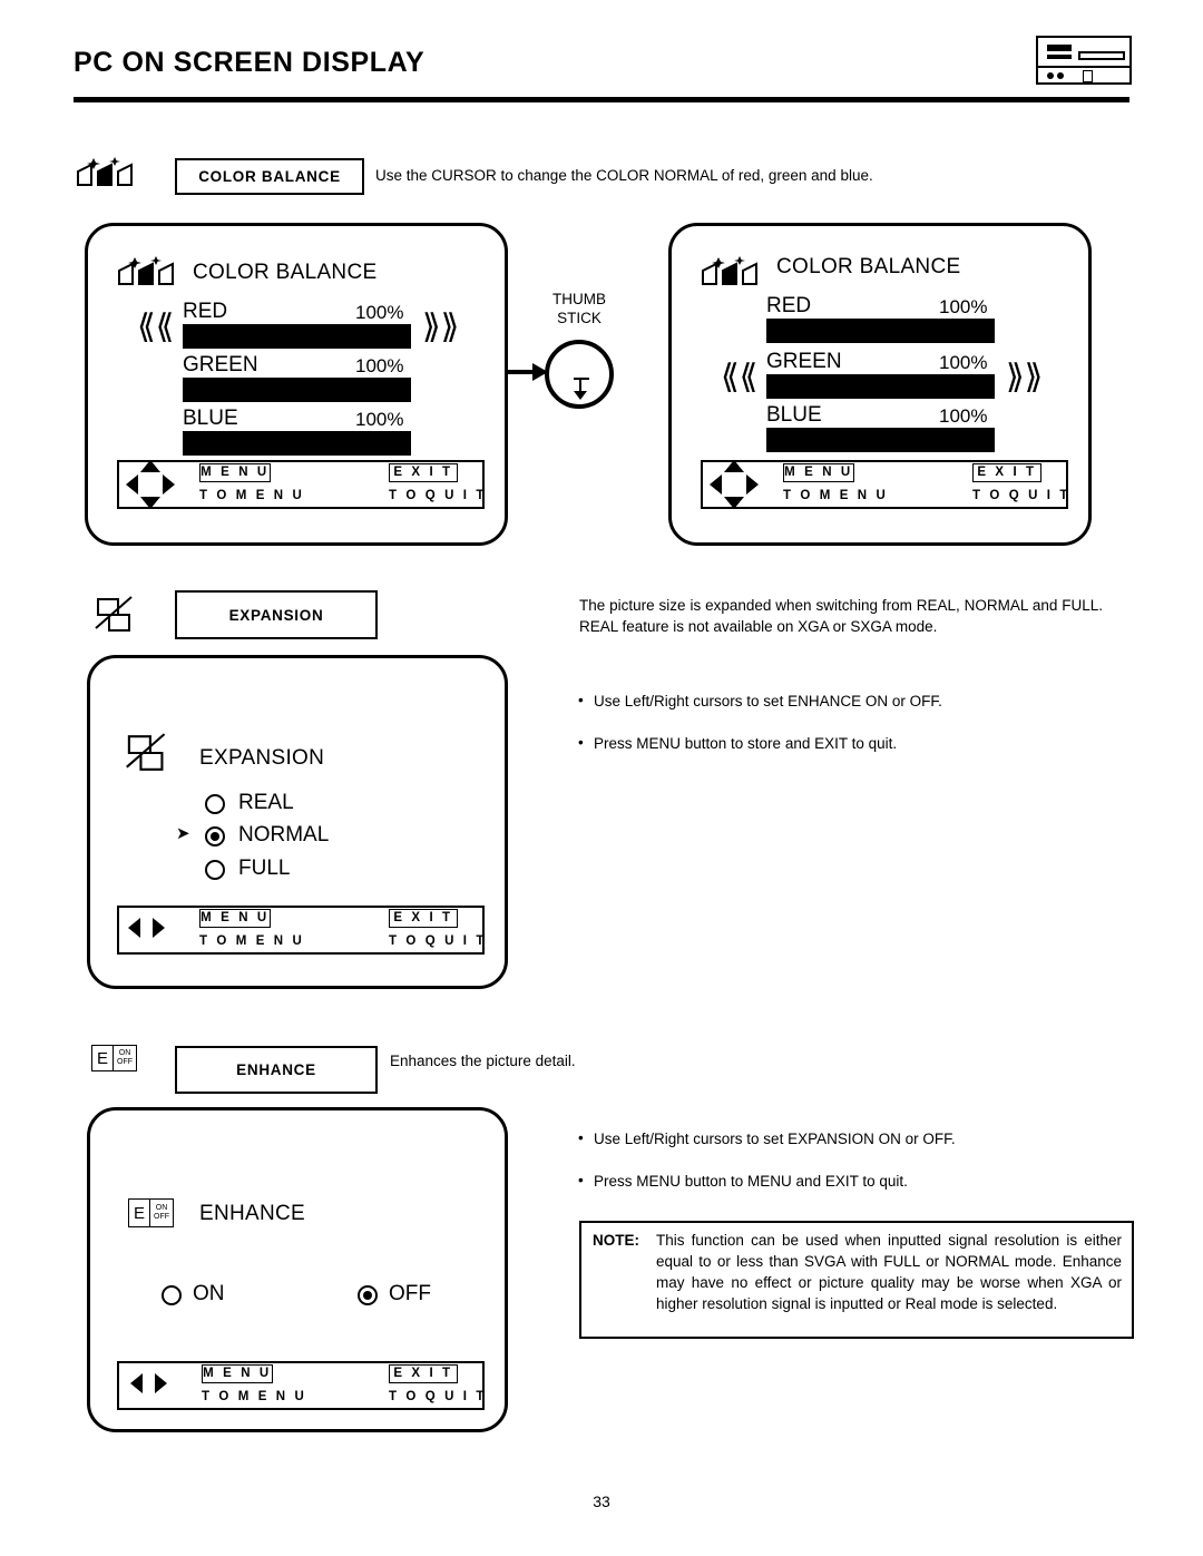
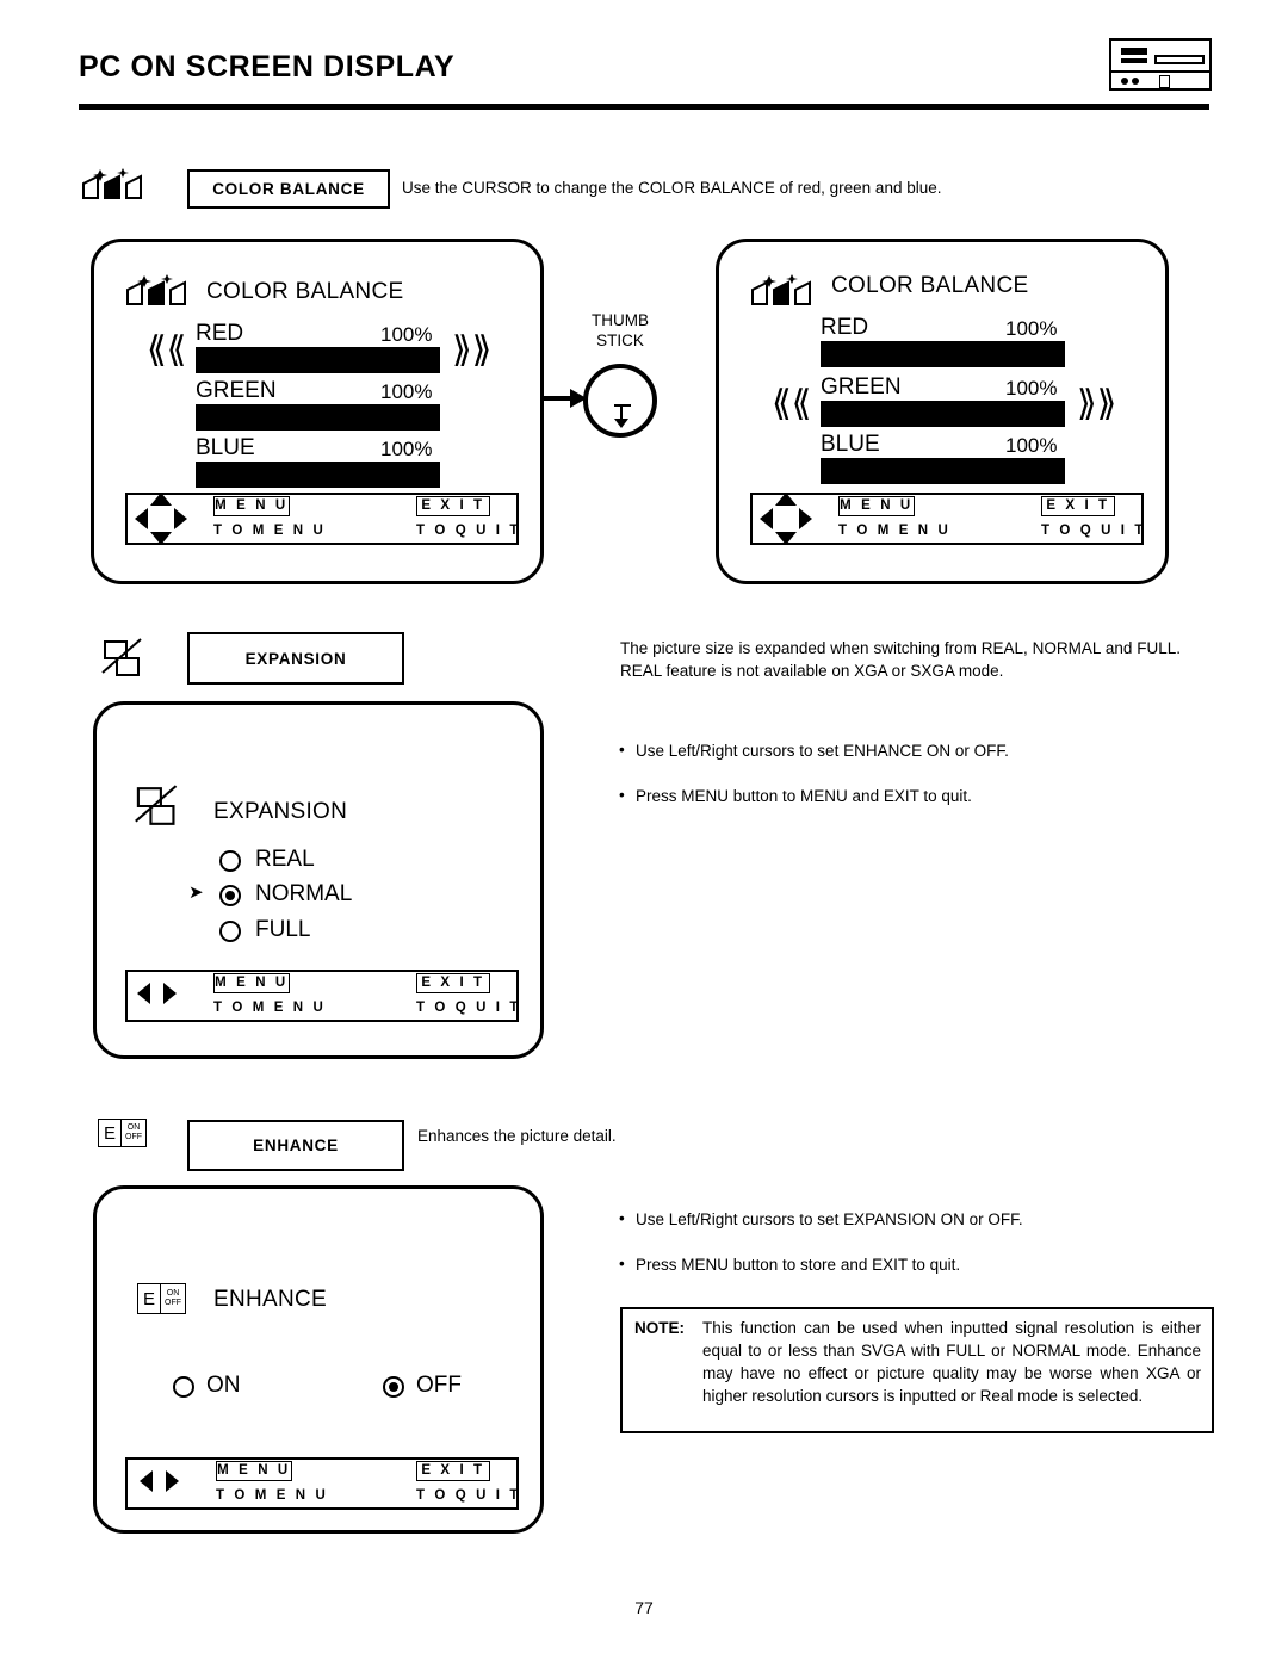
  PC ON SCREEN DISPLAY
  COLOR BALANCE
- Use the CURSOR to change the COLOR NORMAL of red, green and blue.
+ Use the CURSOR to change the COLOR BALANCE of red, green and blue.
  COLOR BALANCE
  RED
  100%
  ⟪⟪
  ⟫⟫
  GREEN
  100%
  BLUE
  100%
  M E N U
  T O M E N U
  E X I T
  T O Q U I T
  THUMB
  STICK
  COLOR BALANCE
  RED
  100%
  GREEN
  100%
  ⟪⟪
  ⟫⟫
  BLUE
  100%
  M E N U
  T O M E N U
  E X I T
  T O Q U I T
  EXPANSION
  The picture size is expanded when switching from REAL, NORMAL and FULL. REAL feature is not available on XGA or SXGA mode.
  •
  Use Left/Right cursors to set ENHANCE ON or OFF.
  •
- Press MENU button to store and EXIT to quit.
+ Press MENU button to MENU and EXIT to quit.
  EXPANSION
  REAL
  ➤
  NORMAL
  FULL
  M E N U
  T O M E N U
  E X I T
  T O Q U I T
  E
  ENHANCE
  Enhances the picture detail.
  •
  Use Left/Right cursors to set EXPANSION ON or OFF.
  •
- Press MENU button to MENU and EXIT to quit.
+ Press MENU button to store and EXIT to quit.
  NOTE:
- This function can be used when inputted signal resolution is either equal to or less than SVGA with FULL or NORMAL mode. Enhance may have no effect or picture quality may be worse when XGA or higher resolution signal is inputted or Real mode is selected.
+ This function can be used when inputted signal resolution is either equal to or less than SVGA with FULL or NORMAL mode. Enhance may have no effect or picture quality may be worse when XGA or higher resolution cursors is inputted or Real mode is selected.
  E
  ENHANCE
  ON
  OFF
  M E N U
  T O M E N U
  E X I T
  T O Q U I T
- 33
+ 77
